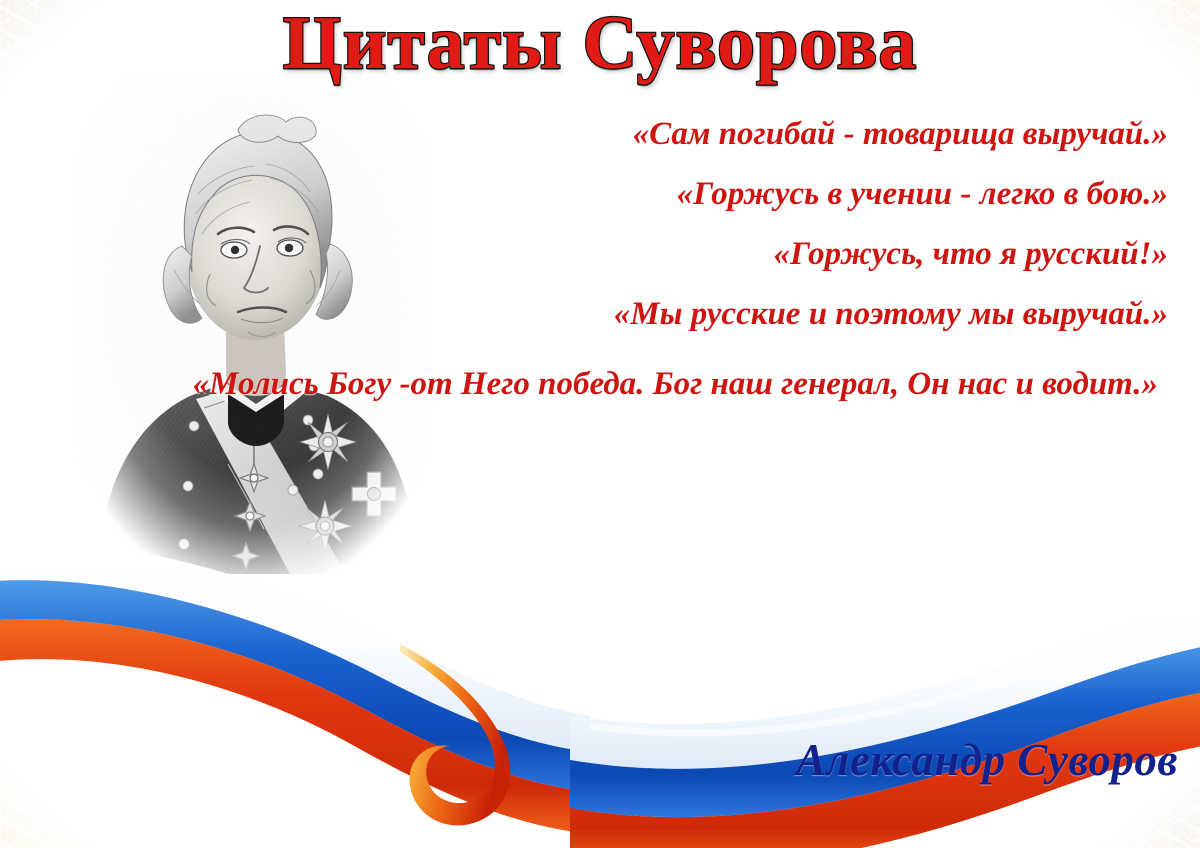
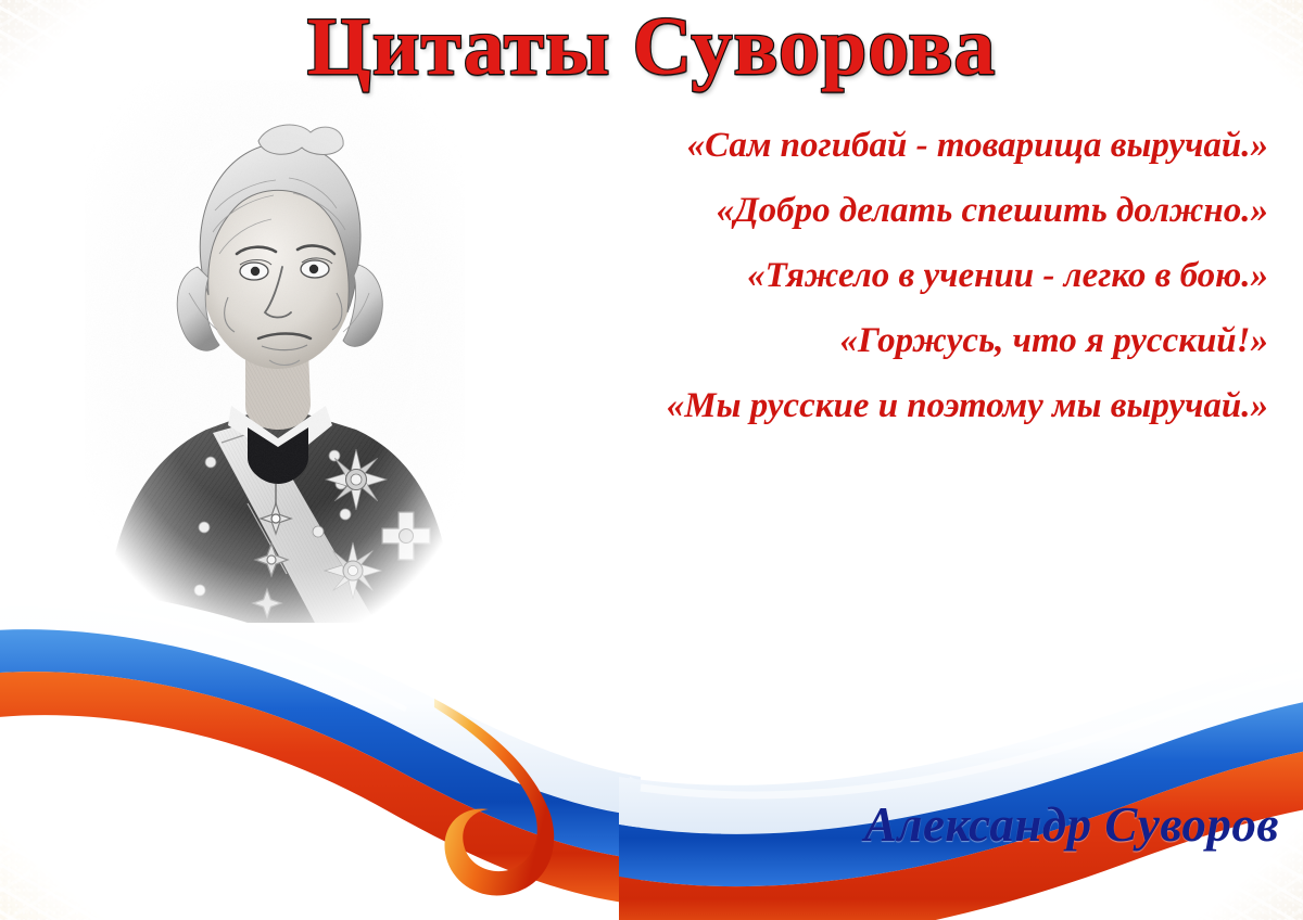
  Цитаты Суворова
  «Сам погибай - товарища выручай.»
+ «Добро делать спешить должно.»
- «Горжусь в учении - легко в бою.»
+ «Тяжело в учении - легко в бою.»
  «Горжусь, что я русский!»
  «Мы русские и поэтому мы выручай.»
- «Молись Богу -от Него победа. Бог наш генерал, Он нас и водит.»
  Александр Суворов
